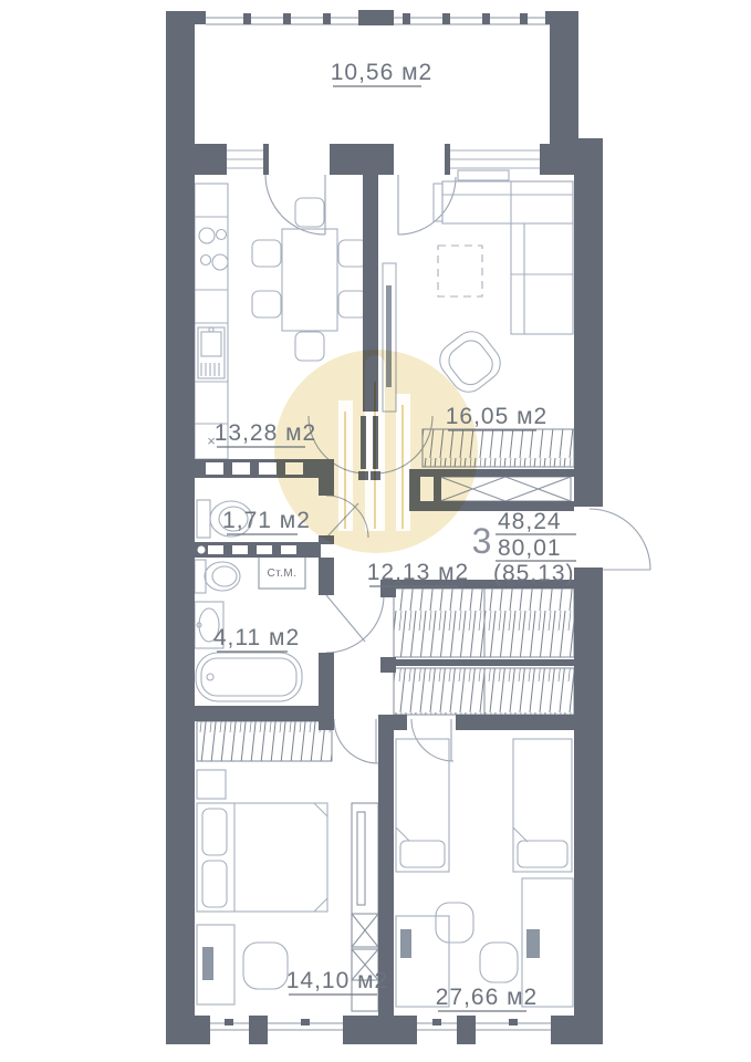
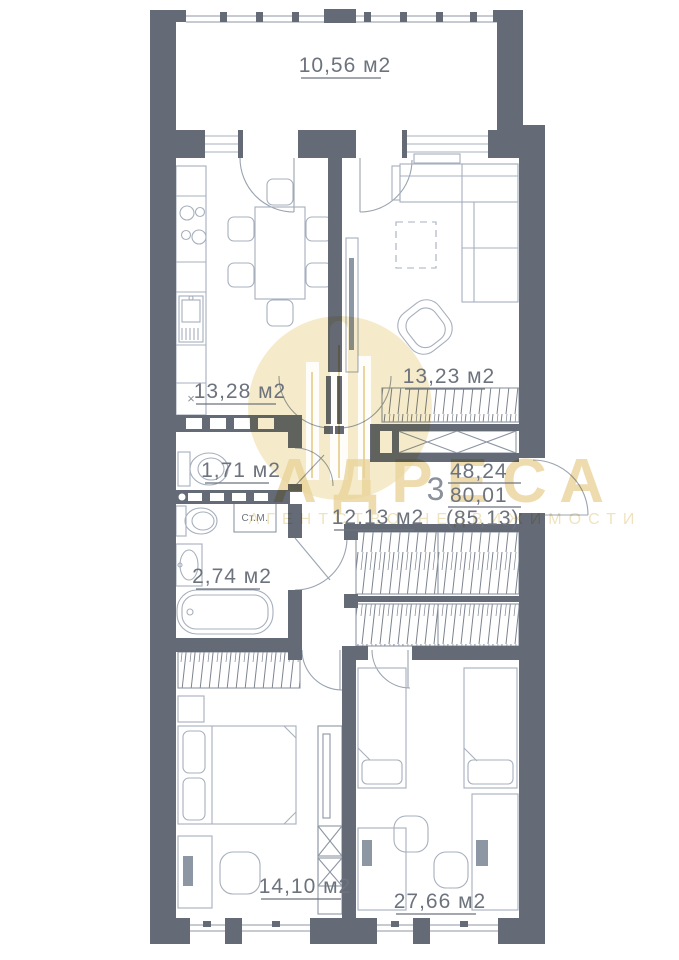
+ АДРЕСА
+ АГЕНТСТВО НЕДВИЖИМОСТИ
  10,56 м2
  13,28 м2
- 16,05 м2
+ 13,23 м2
  1,71 м2
- 4,11 м2
+ 2,74 м2
  12,13 м2
  14,10 м2
  27,66 м2
  3
  48,24
  80,01
  (85,13)
  Ст.М.
  ×
